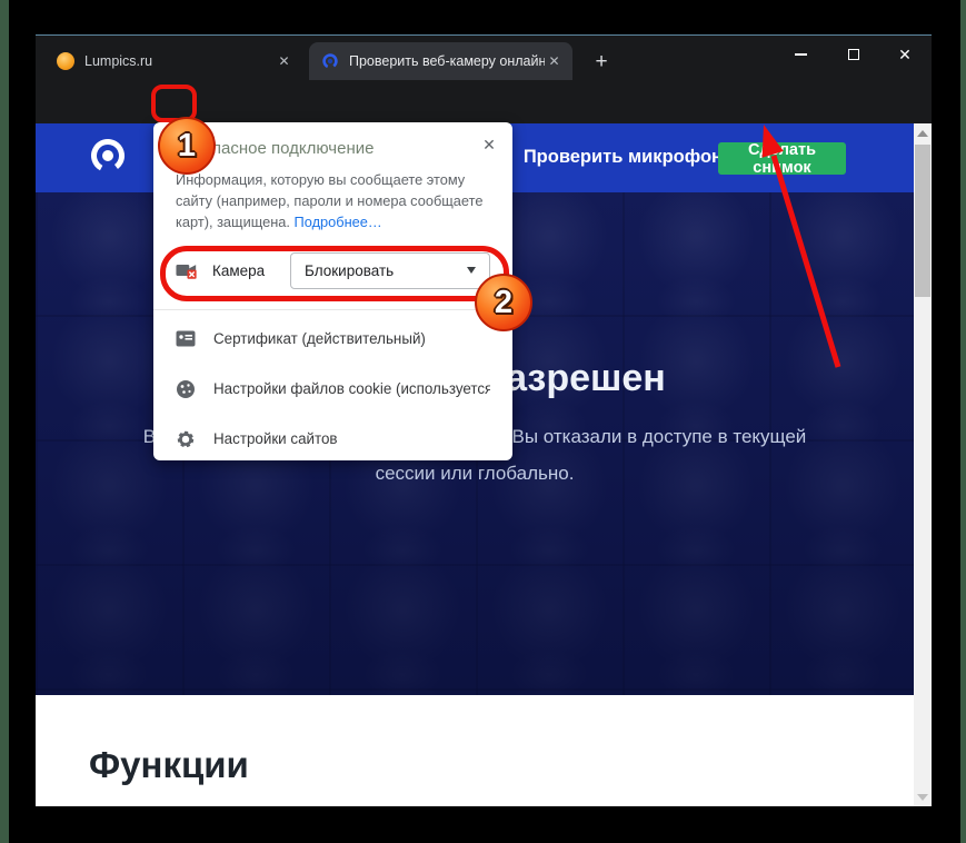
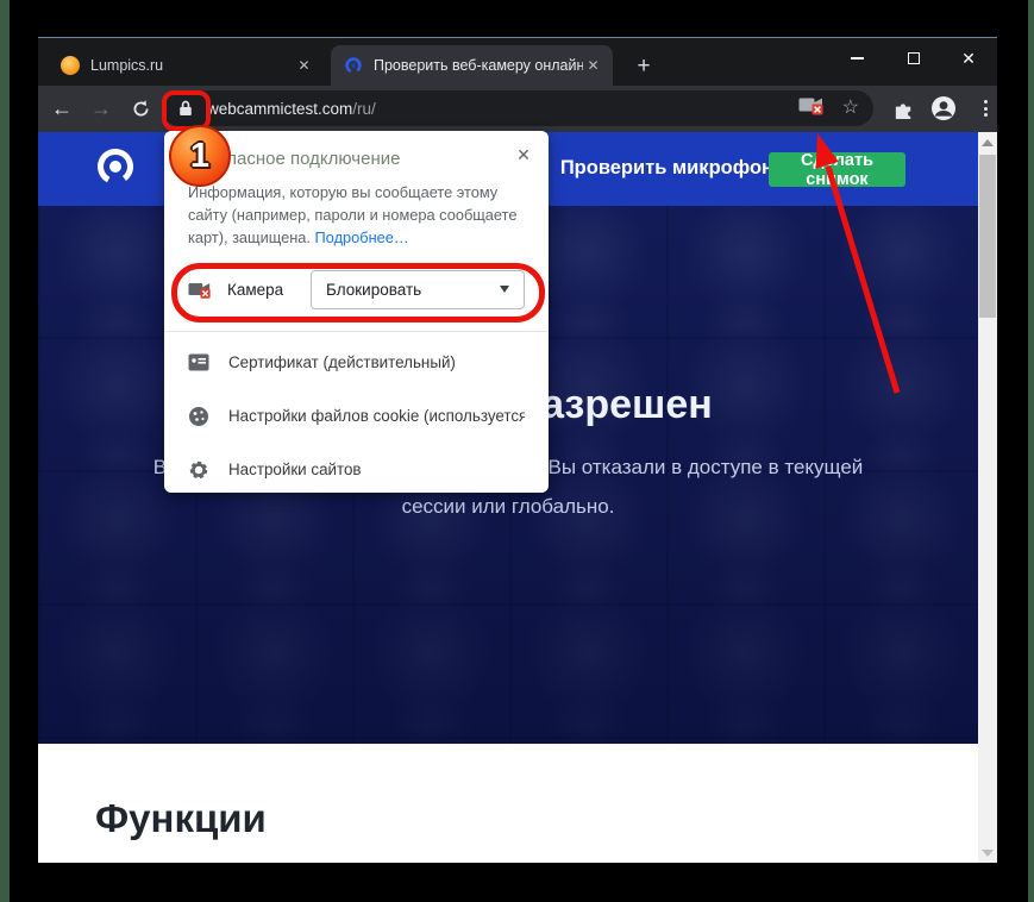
  Lumpics.ru
  ✕
  Проверить веб-камеру онлайн
  ✕
  +
  ✕
+ ←
+ →
+ webcammictest.com/ru/
+ ☆
  Проверить микрофон
  Слать снмок
  Функции
  ✕
  пасное подключение
  Информация, которую вы сообщаете этому сайту (например, пароли и номера сообщаете карт), защищена. Подробнее…
  Камера
  Блокировать
  Сертификат (действительный)
  Настройки файлов cookie (используется
  Настройки сайтов
  1
- 2
